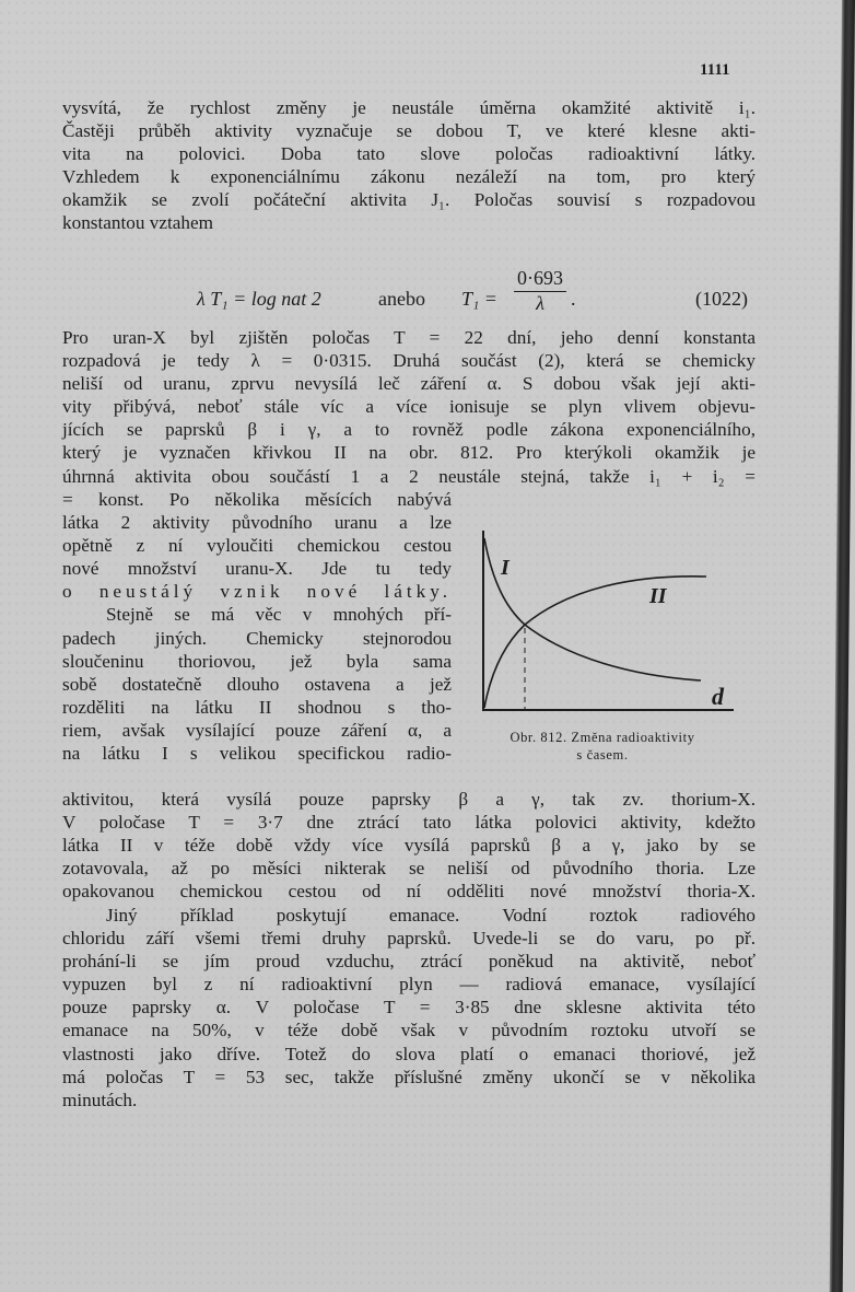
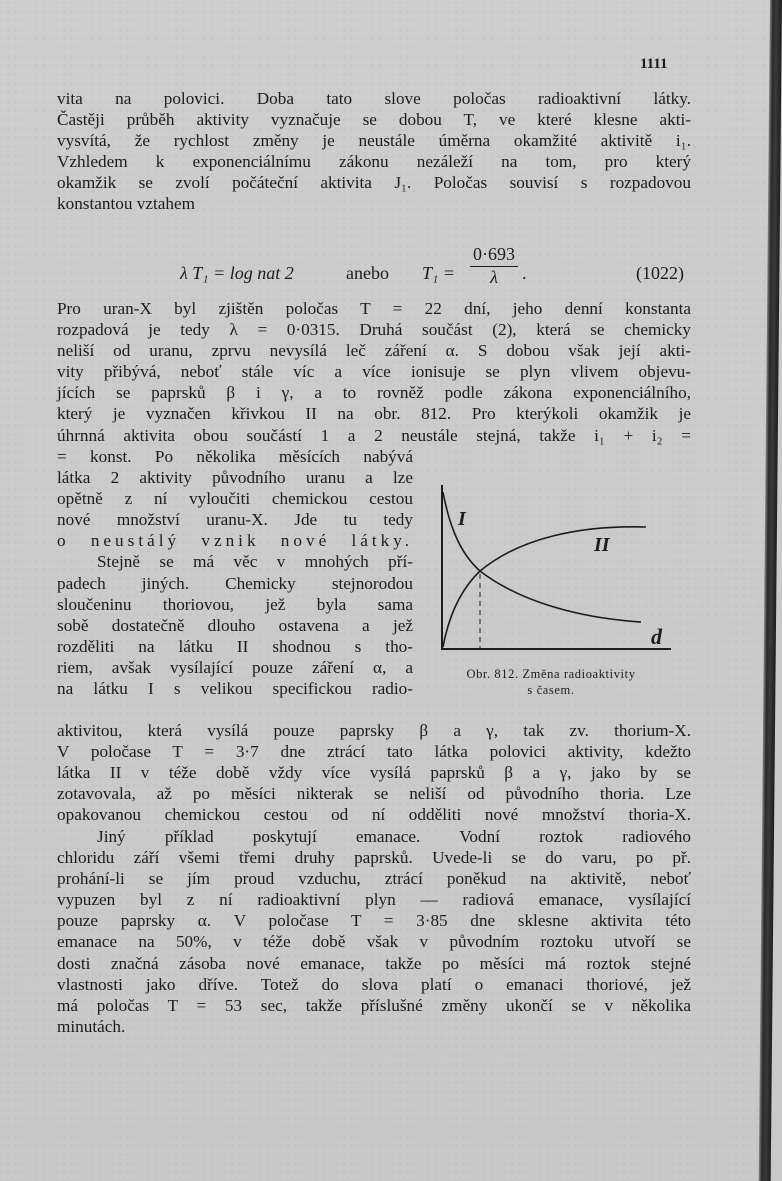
  1111
- vysvítá, že rychlost změny je neustále úměrna okamžité aktivitě i₁.
+ vita na polovici. Doba tato slove poločas radioaktivní látky.
  Častěji průběh aktivity vyznačuje se dobou T, ve které klesne akti-
- vita na polovici. Doba tato slove poločas radioaktivní látky.
+ vysvítá, že rychlost změny je neustále úměrna okamžité aktivitě i₁.
  Vzhledem k exponenciálnímu zákonu nezáleží na tom, pro který
  okamžik se zvolí počáteční aktivita J₁. Poločas souvisí s rozpadovou
  konstantou vztahem
  λ T₁ = log nat 2
  anebo
  T₁ =
  0·693
  λ
  .
  (1022)
  Pro uran-X byl zjištěn poločas T = 22 dní, jeho denní konstanta
  rozpadová je tedy λ = 0·0315. Druhá součást (2), která se chemicky
  neliší od uranu, zprvu nevysílá leč záření α. S dobou však její akti-
  vity přibývá, neboť stále víc a více ionisuje se plyn vlivem objevu-
  jících se paprsků β i γ, a to rovněž podle zákona exponenciálního,
  který je vyznačen křivkou II na obr. 812. Pro kterýkoli okamžik je
  úhrnná aktivita obou součástí 1 a 2 neustále stejná, takže i₁ + i₂ =
  = konst. Po několika měsících nabývá
  látka 2 aktivity původního uranu a lze
  opětně z ní vyloučiti chemickou cestou
  nové množství uranu-X. Jde tu tedy
  o neustálý vznik nové látky.
  Stejně se má věc v mnohých pří-
  padech jiných. Chemicky stejnorodou
  sloučeninu thoriovou, jež byla sama
  sobě dostatečně dlouho ostavena a jež
  rozděliti na látku II shodnou s tho-
  riem, avšak vysílající pouze záření α, a
  na látku I s velikou specifickou radio-
  I
  II
  d
  Obr. 812. Změna radioaktivity
  s časem.
  aktivitou, která vysílá pouze paprsky β a γ, tak zv. thorium-X.
  V poločase T = 3·7 dne ztrácí tato látka polovici aktivity, kdežto
  látka II v téže době vždy více vysílá paprsků β a γ, jako by se
  zotavovala, až po měsíci nikterak se neliší od původního thoria. Lze
  opakovanou chemickou cestou od ní odděliti nové množství thoria-X.
  Jiný příklad poskytují emanace. Vodní roztok radiového
  chloridu září všemi třemi druhy paprsků. Uvede-li se do varu, po př.
  prohání-li se jím proud vzduchu, ztrácí poněkud na aktivitě, neboť
  vypuzen byl z ní radioaktivní plyn — radiová emanace, vysílající
  pouze paprsky α. V poločase T = 3·85 dne sklesne aktivita této
  emanace na 50%, v téže době však v původním roztoku utvoří se
+ dosti značná zásoba nové emanace, takže po měsíci má roztok stejné
  vlastnosti jako dříve. Totež do slova platí o emanaci thoriové, jež
  má poločas T = 53 sec, takže příslušné změny ukončí se v několika
  minutách.
